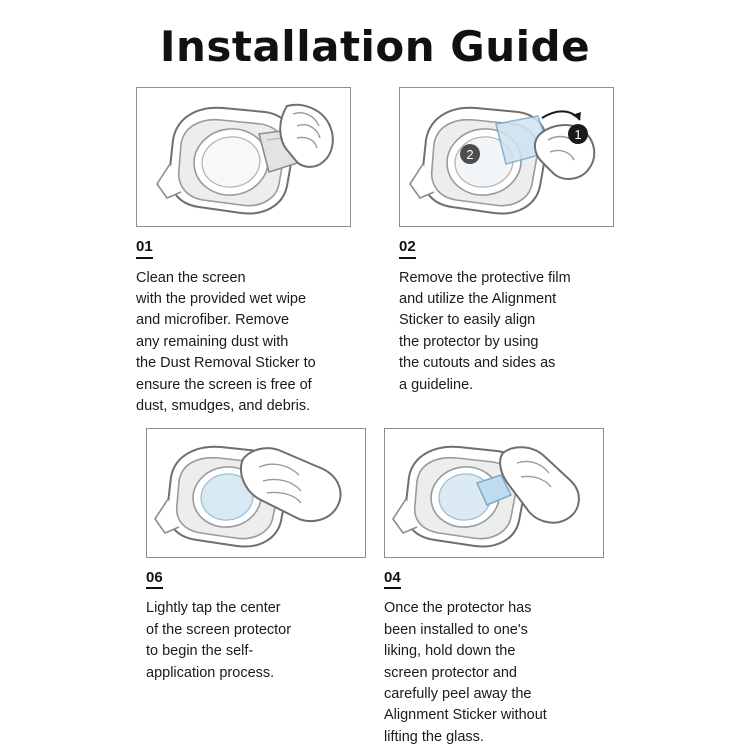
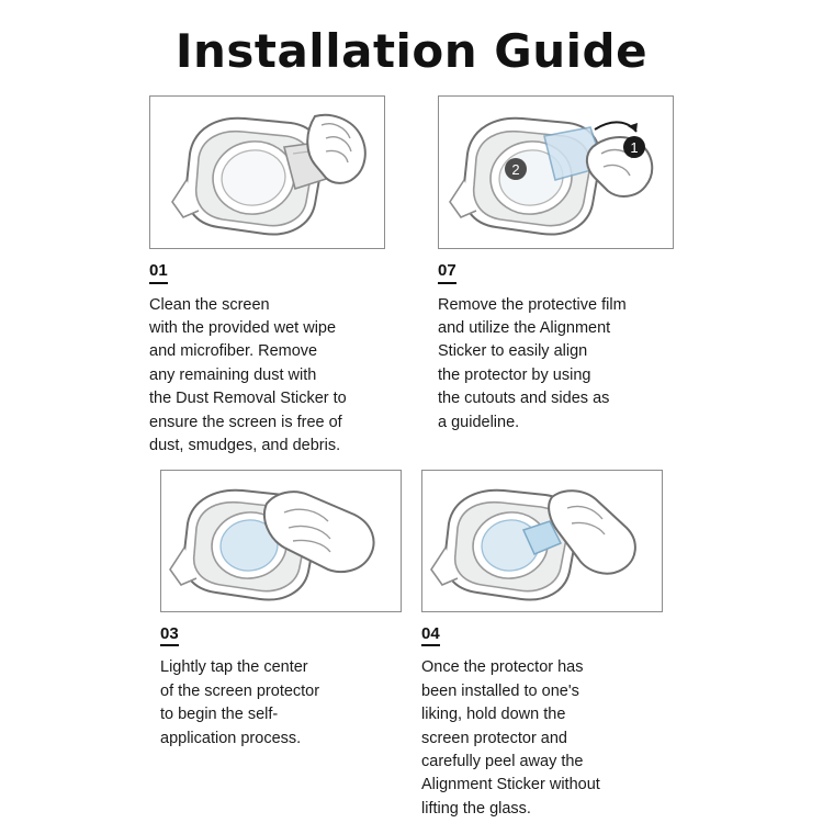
  Installation Guide
  01
  Clean the screen
  with the provided wet wipe
  and microfiber. Remove
  any remaining dust with
  the Dust Removal Sticker to
  ensure the screen is free of
  dust, smudges, and debris.
  1
  2
- 02
+ 07
  Remove the protective film
  and utilize the Alignment
  Sticker to easily align
  the protector by using
  the cutouts and sides as
  a guideline.
- 06
+ 03
  Lightly tap the center
  of the screen protector
  to begin the self-
  application process.
  04
  Once the protector has
  been installed to one's
  liking, hold down the
  screen protector and
  carefully peel away the
  Alignment Sticker without
  lifting the glass.
